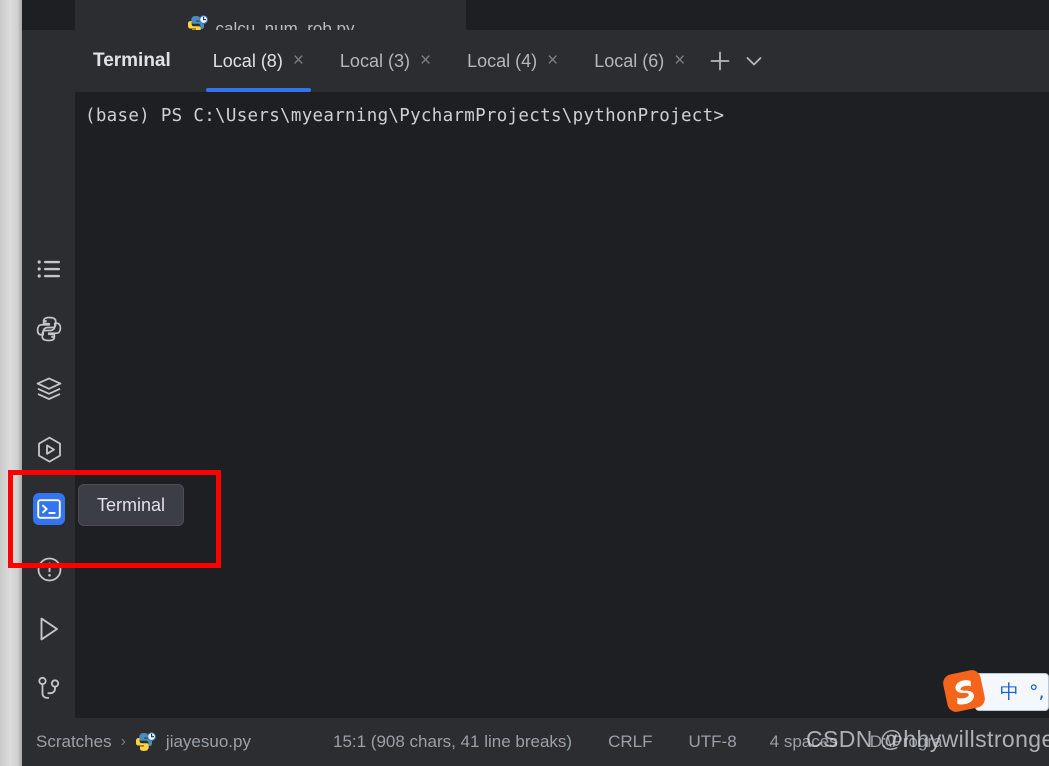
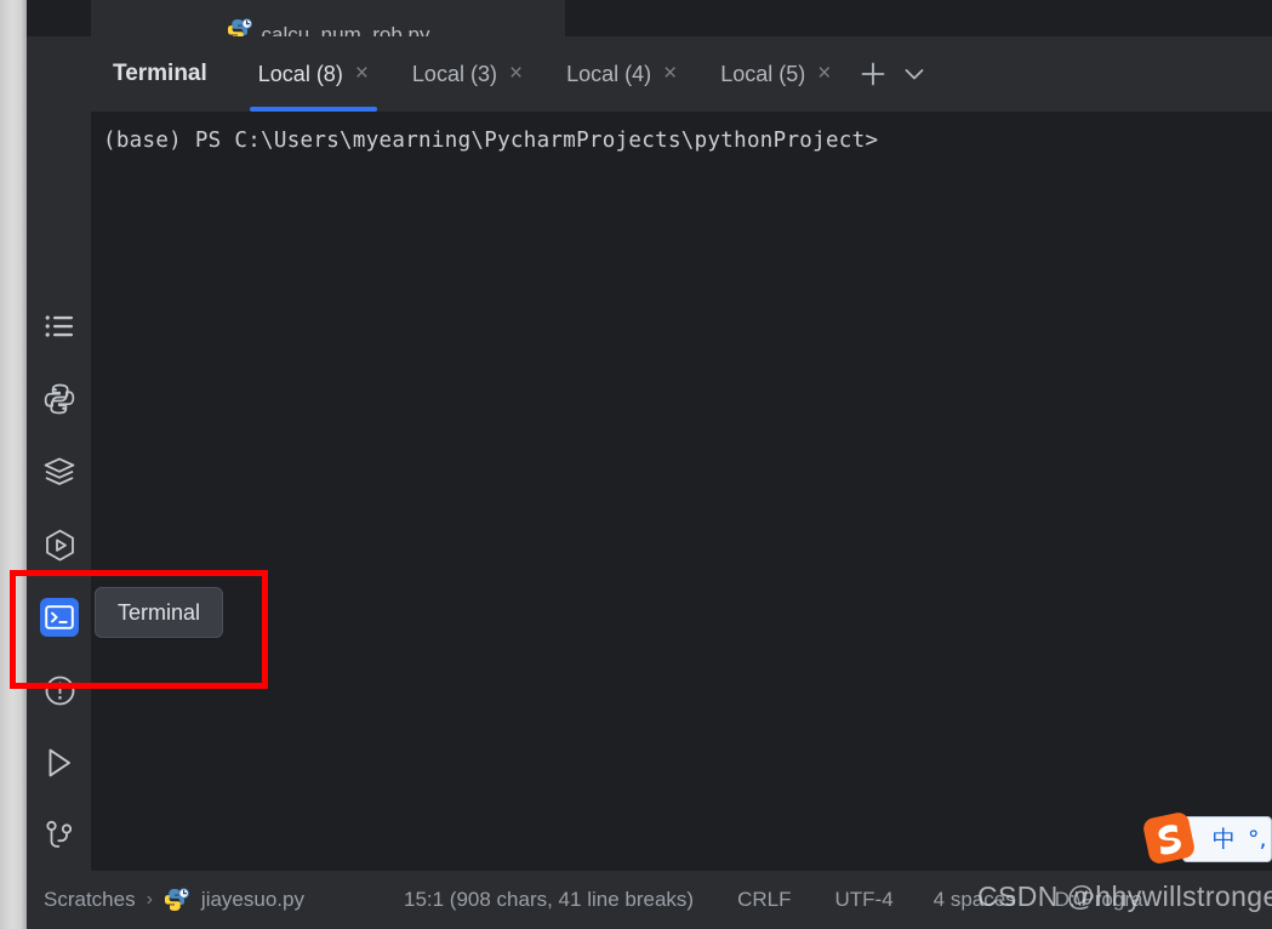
  calcu_num_rob.py
  Terminal
  Local (8)
  ×
  Local (3)
  ×
  Local (4)
  ×
- Local (6)
+ Local (5)
  ×
  (base) PS C:\Users\myearning\PycharmProjects\pythonProject>
  Terminal
  Scratches
  ›
  jiayesuo.py
  15:1 (908 chars, 41 line breaks)
  CRLF
- UTF-8
+ UTF-4
  4 spaces
  D:\Progra
  CSDN @hhywillstronge
  中
  °,
